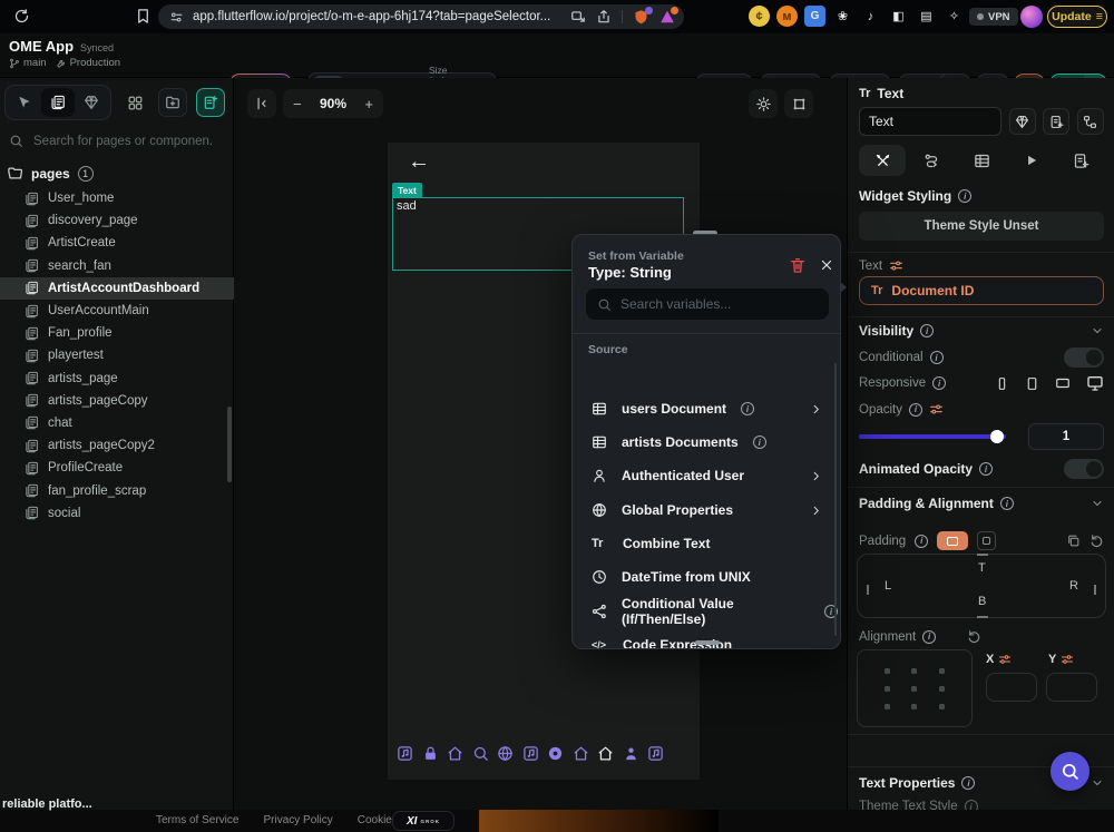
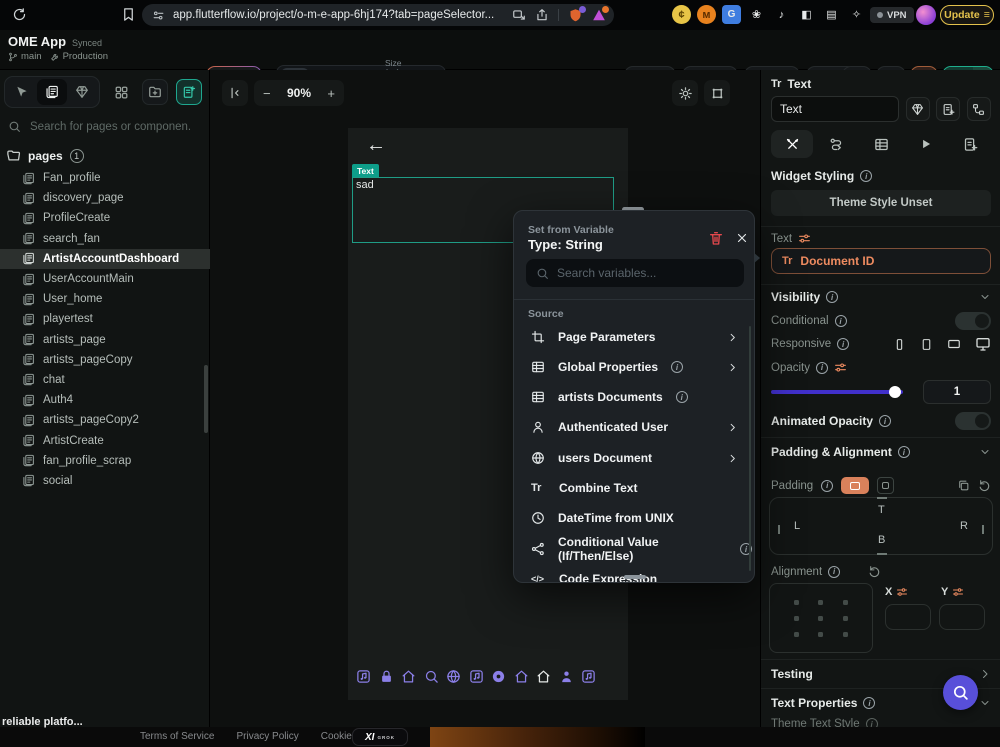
  app.flutterflow.io/project/o-m-e-app-6hj174?tab=pageSelector...
  ¢
  ᴍ
  G
  ❀
  ♪
  ◧
  ▤
  ✧
  VPN
  Update
  ≡
  OME App
  Synced
  main
  Production
  Search for pages or componen.
  pages
  1
- User_home
+ Fan_profile
  discovery_page
- ArtistCreate
+ ProfileCreate
  search_fan
  ArtistAccountDashboard
  UserAccountMain
- Fan_profile
+ User_home
  playertest
  artists_page
  artists_pageCopy
  chat
+ Auth4
  artists_pageCopy2
- ProfileCreate
+ ArtistCreate
  fan_profile_scrap
  social
  −
  90%
  +
  ←
  Text
  sad
  Set from Variable
  Type: String
  Search variables...
  Source
+ Page Parameters
- users Document
+ Global Properties
  i
  artists Documents
  i
  Authenticated User
- Global Properties
+ users Document
  Tr
  Combine Text
  DateTime from UNIX
  Conditional Value (If/Then/Else)
  i
  </>
  Code Expression
  Tr
  Text
  Text
  Widget Styling
  i
  Theme Style Unset
  Text
  Tr
  Document ID
  Visibility
  i
  Conditional
  i
  Responsive
  i
  Opacity
  i
  1
  Animated Opacity
  i
  Padding & Alignment
  i
  Padding
  i
  L
  T
  B
  R
  Alignment
  i
  X
  Y
+ Testing
  Text Properties
  i
  Theme Text Style
  i
  Terms of Service
  Privacy Policy
  XI
  reliable platfo...
